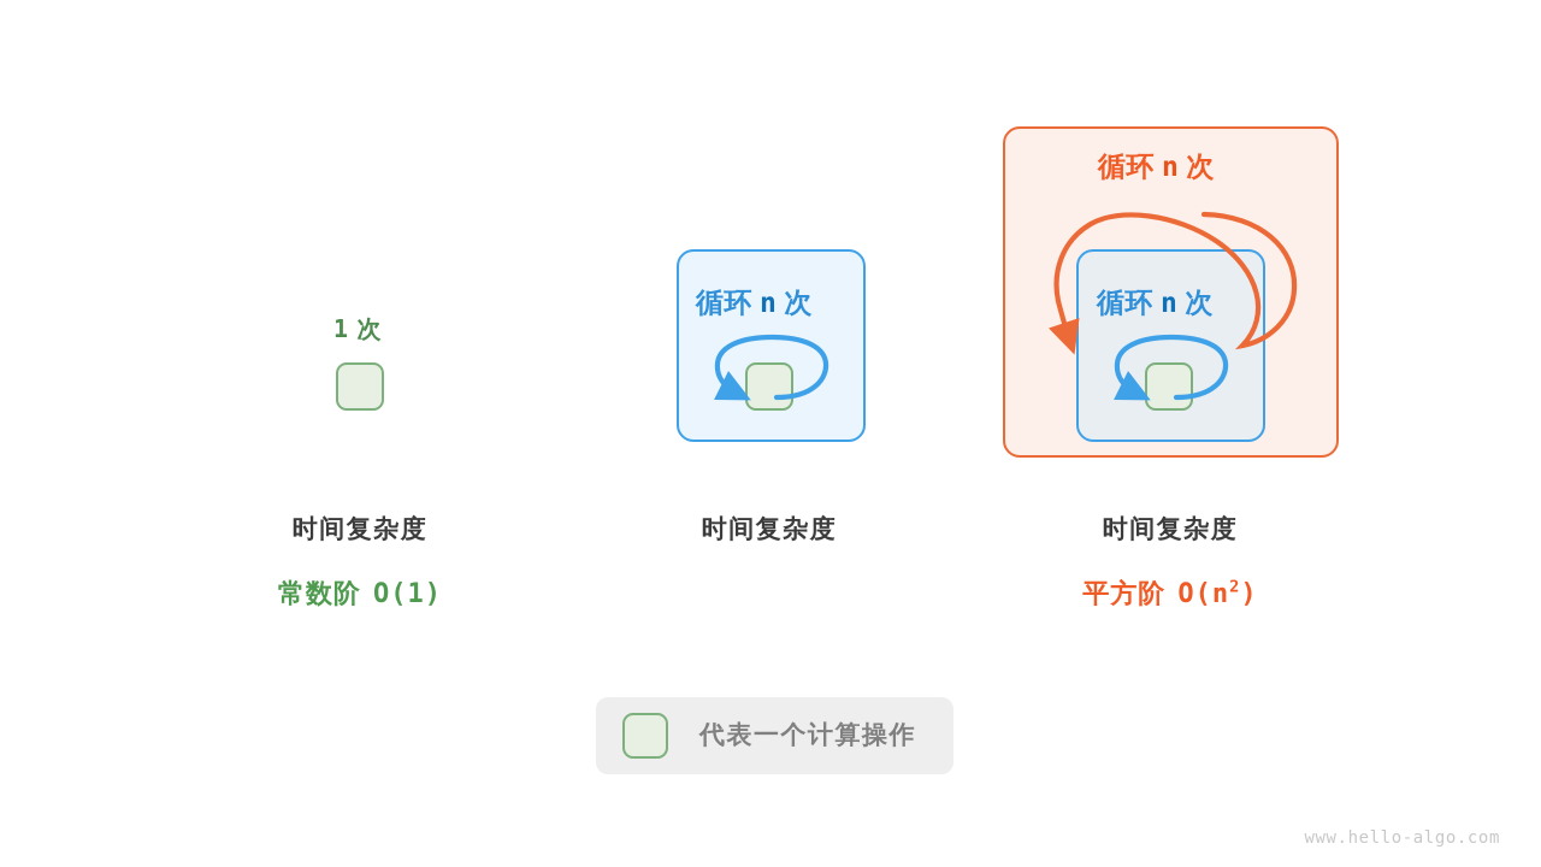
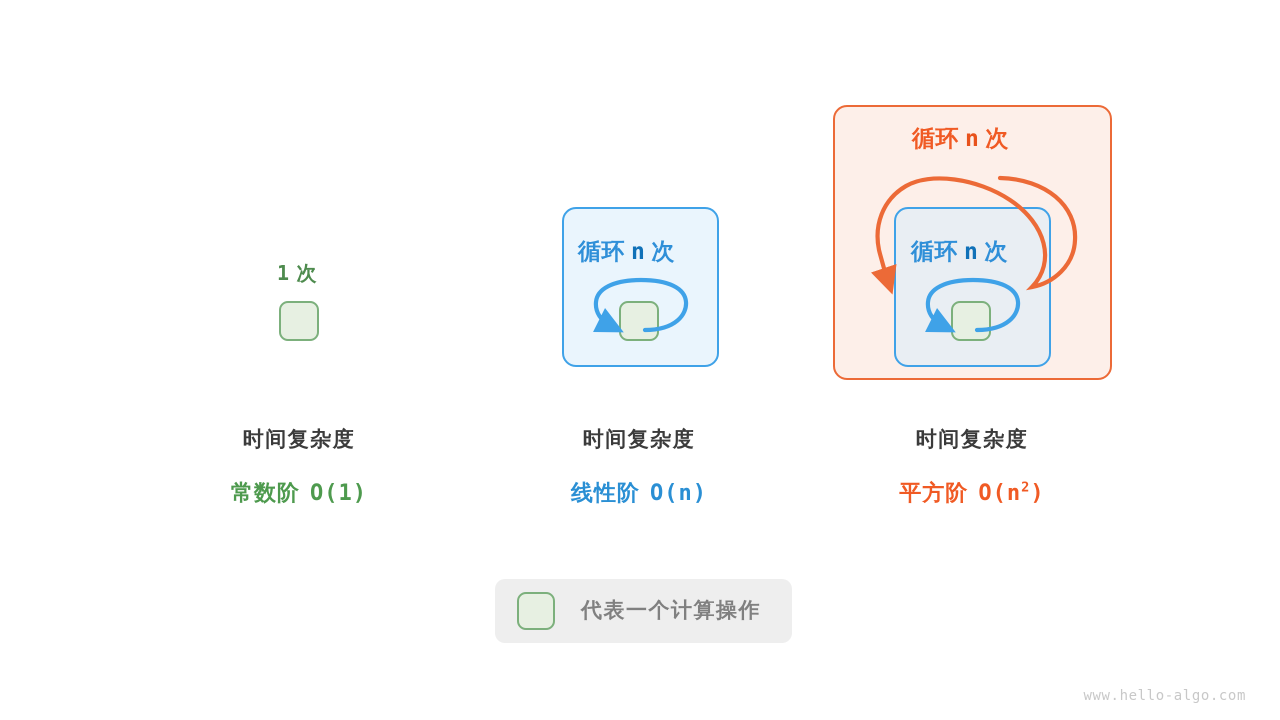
  1 次
  循环 n 次
  循环 n 次
  循环 n 次
  时间复杂度
  常数阶 O(1)
  时间复杂度
+ 线性阶 O(n)
  时间复杂度
  平方阶 O(n2)
  代表一个计算操作
  www.hello-algo.com
